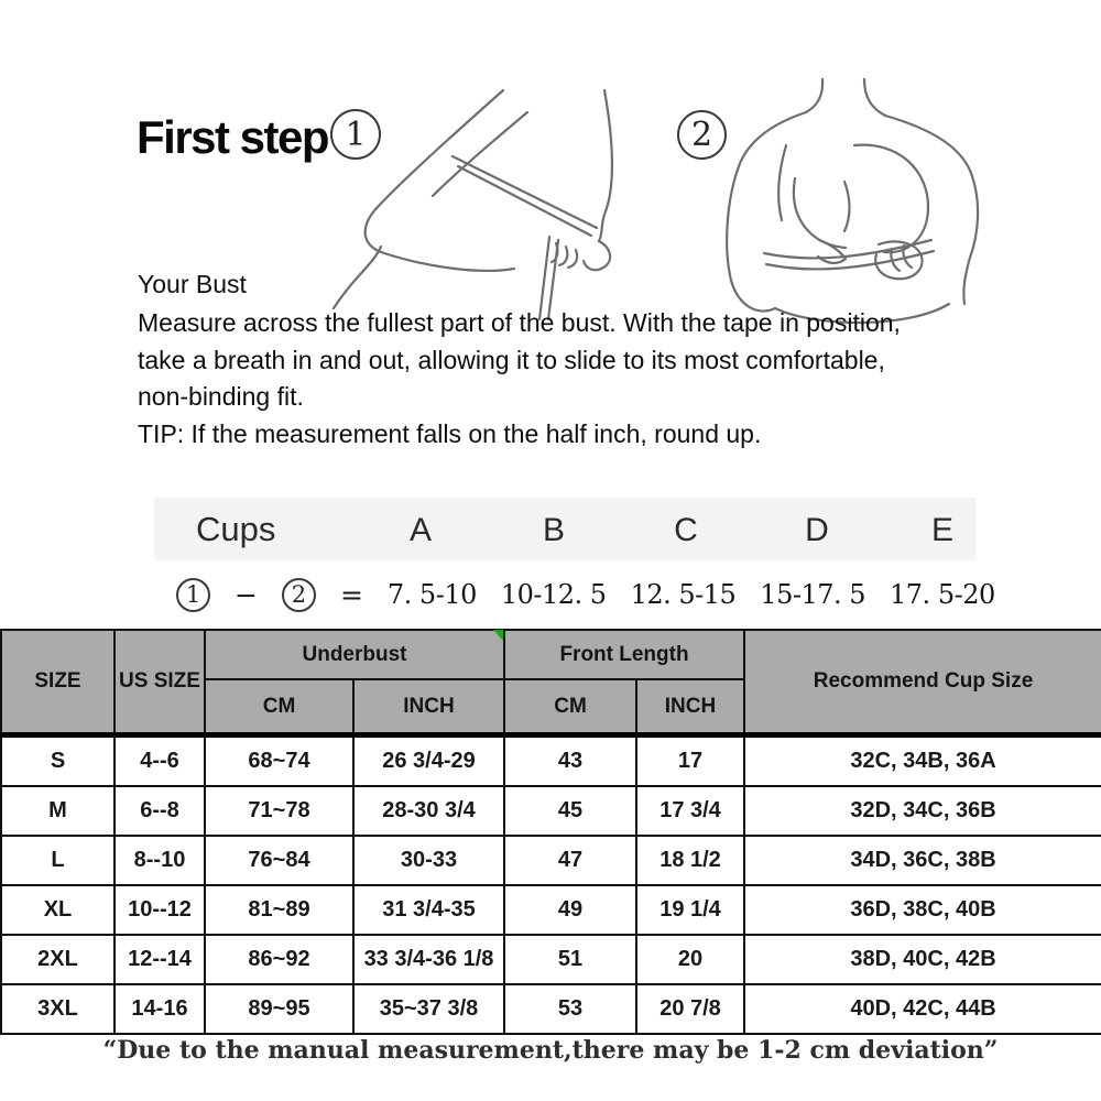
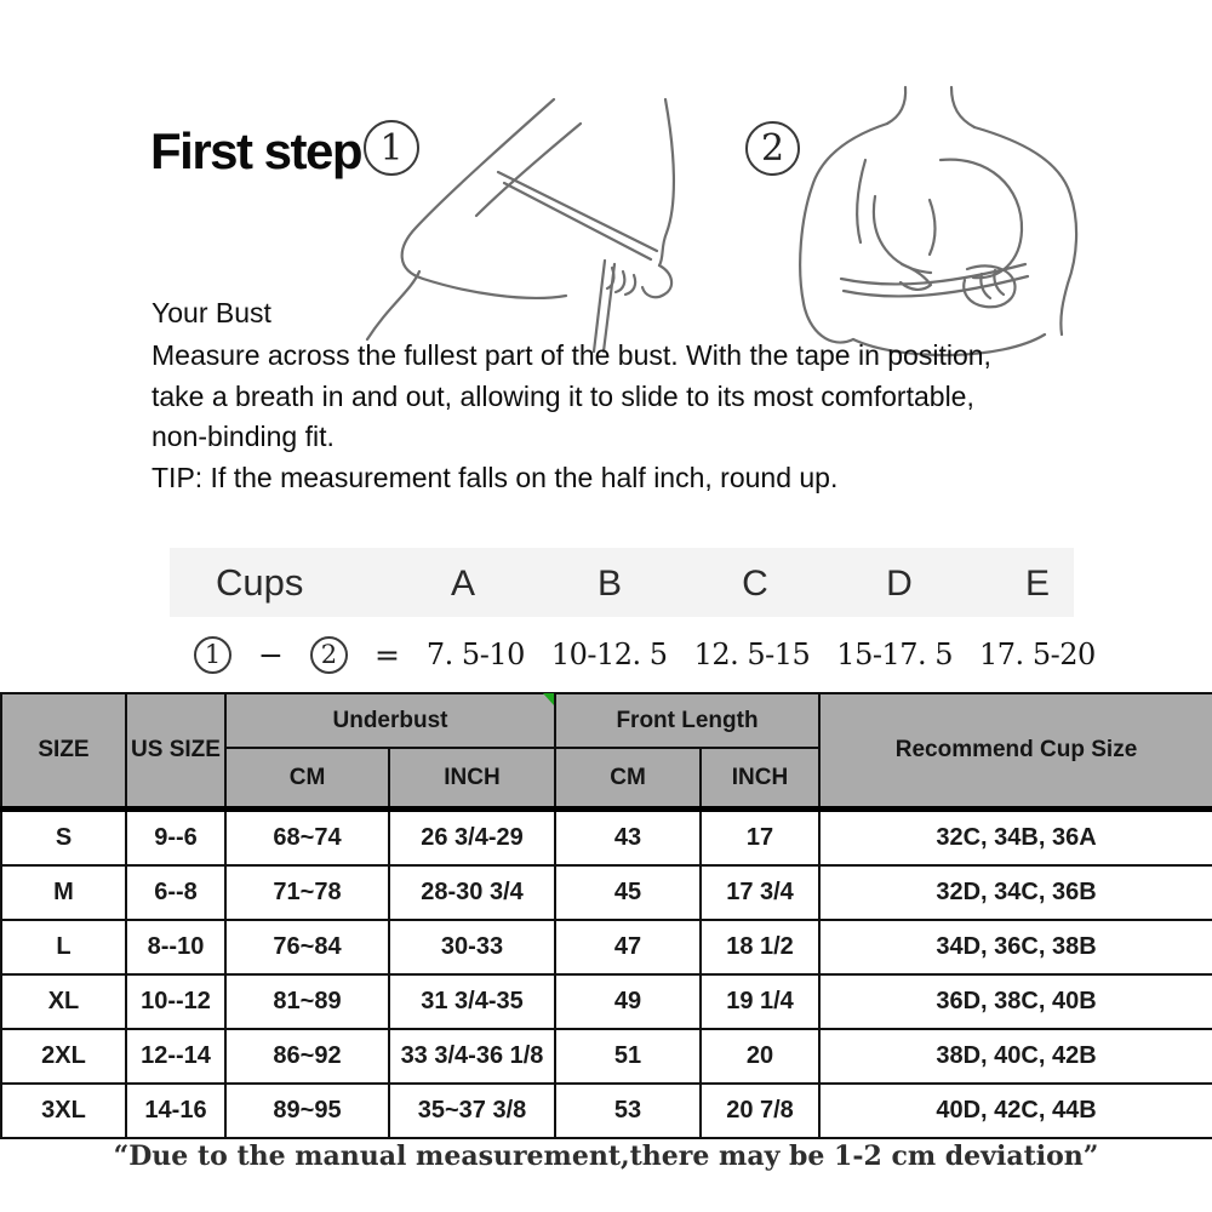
  First step
  1
  2
  Your Bust
  Measure across the fullest part of the bust. With the tape in position,
  take a breath in and out, allowing it to slide to its most comfortable,
  non-binding fit.
  TIP: If the measurement falls on the half inch, round up.
  Cups
  A
  B
  C
  D
  E
  1
  −
  2
  =
  7. 5-10
  10-12. 5
  12. 5-15
  15-17. 5
  17. 5-20
  SIZE	US SIZE	Underbust	Front Length	Recommend Cup Size
  CM	INCH	CM	INCH
- S	4--6	68~74	26 3/4-29	43	17	32C, 34B, 36A
+ S	9--6	68~74	26 3/4-29	43	17	32C, 34B, 36A
  M	6--8	71~78	28-30 3/4	45	17 3/4	32D, 34C, 36B
  L	8--10	76~84	30-33	47	18 1/2	34D, 36C, 38B
  XL	10--12	81~89	31 3/4-35	49	19 1/4	36D, 38C, 40B
  2XL	12--14	86~92	33 3/4-36 1/8	51	20	38D, 40C, 42B
  3XL	14-16	89~95	35~37 3/8	53	20 7/8	40D, 42C, 44B
  “Due to the manual measurement,there may be 1-2 cm deviation”
